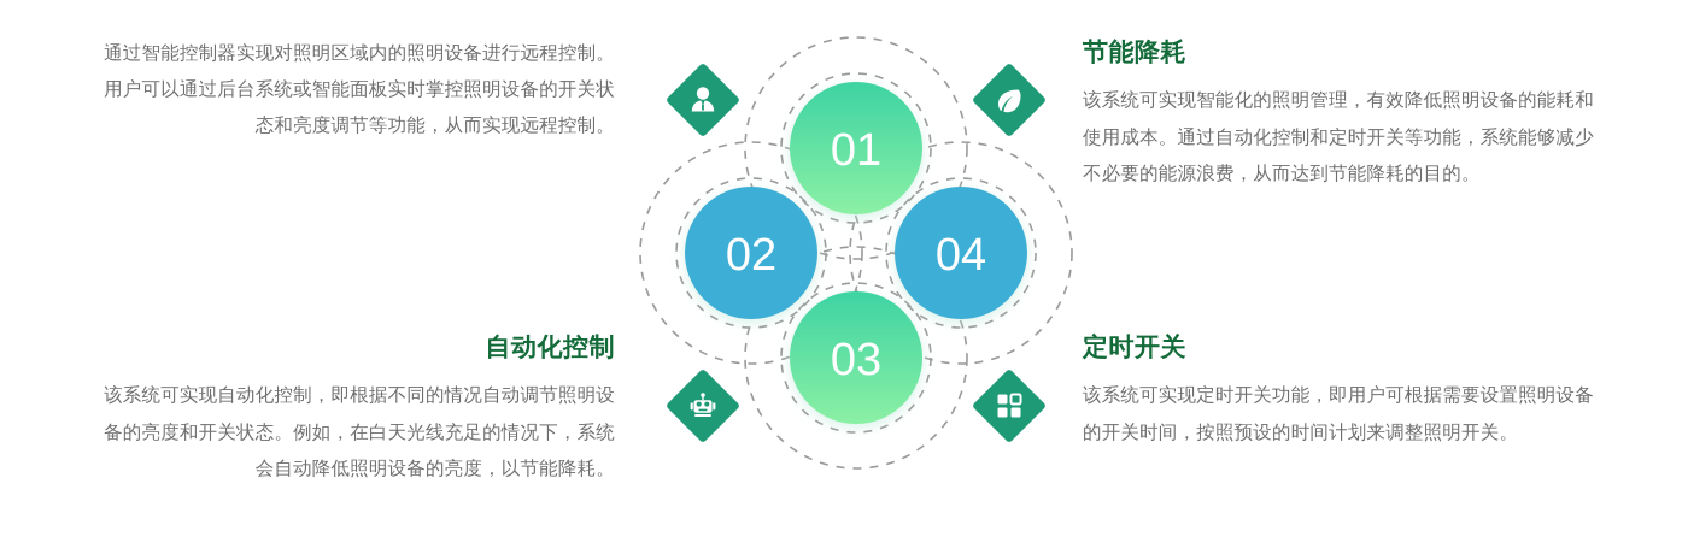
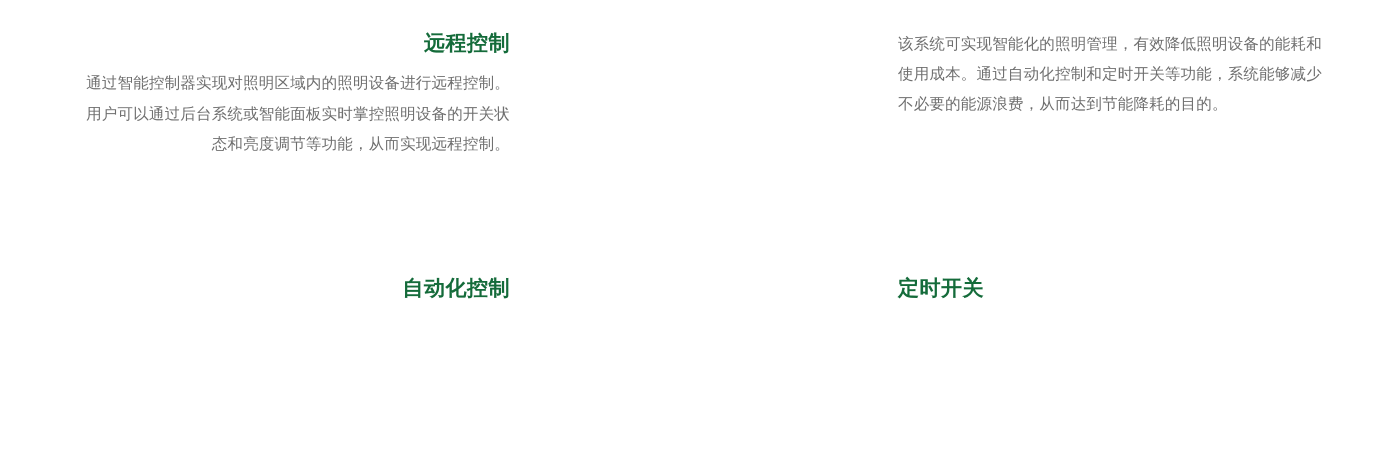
+ 远程控制
  通过智能控制器实现对照明区域内的照明设备进行远程控制。用户可以通过后台系统或智能面板实时掌控照明设备的开关状态和亮度调节等功能，从而实现远程控制。
  自动化控制
- 该系统可实现自动化控制，即根据不同的情况自动调节照明设备的亮度和开关状态。例如，在白天光线充足的情况下，系统会自动降低照明设备的亮度，以节能降耗。
- 节能降耗
  该系统可实现智能化的照明管理，有效降低照明设备的能耗和使用成本。通过自动化控制和定时开关等功能，系统能够减少不必要的能源浪费，从而达到节能降耗的目的。
  定时开关
- 该系统可实现定时开关功能，即用户可根据需要设置照明设备的开关时间，按照预设的时间计划来调整照明开关。
- 01
- 02
- 03
- 04
